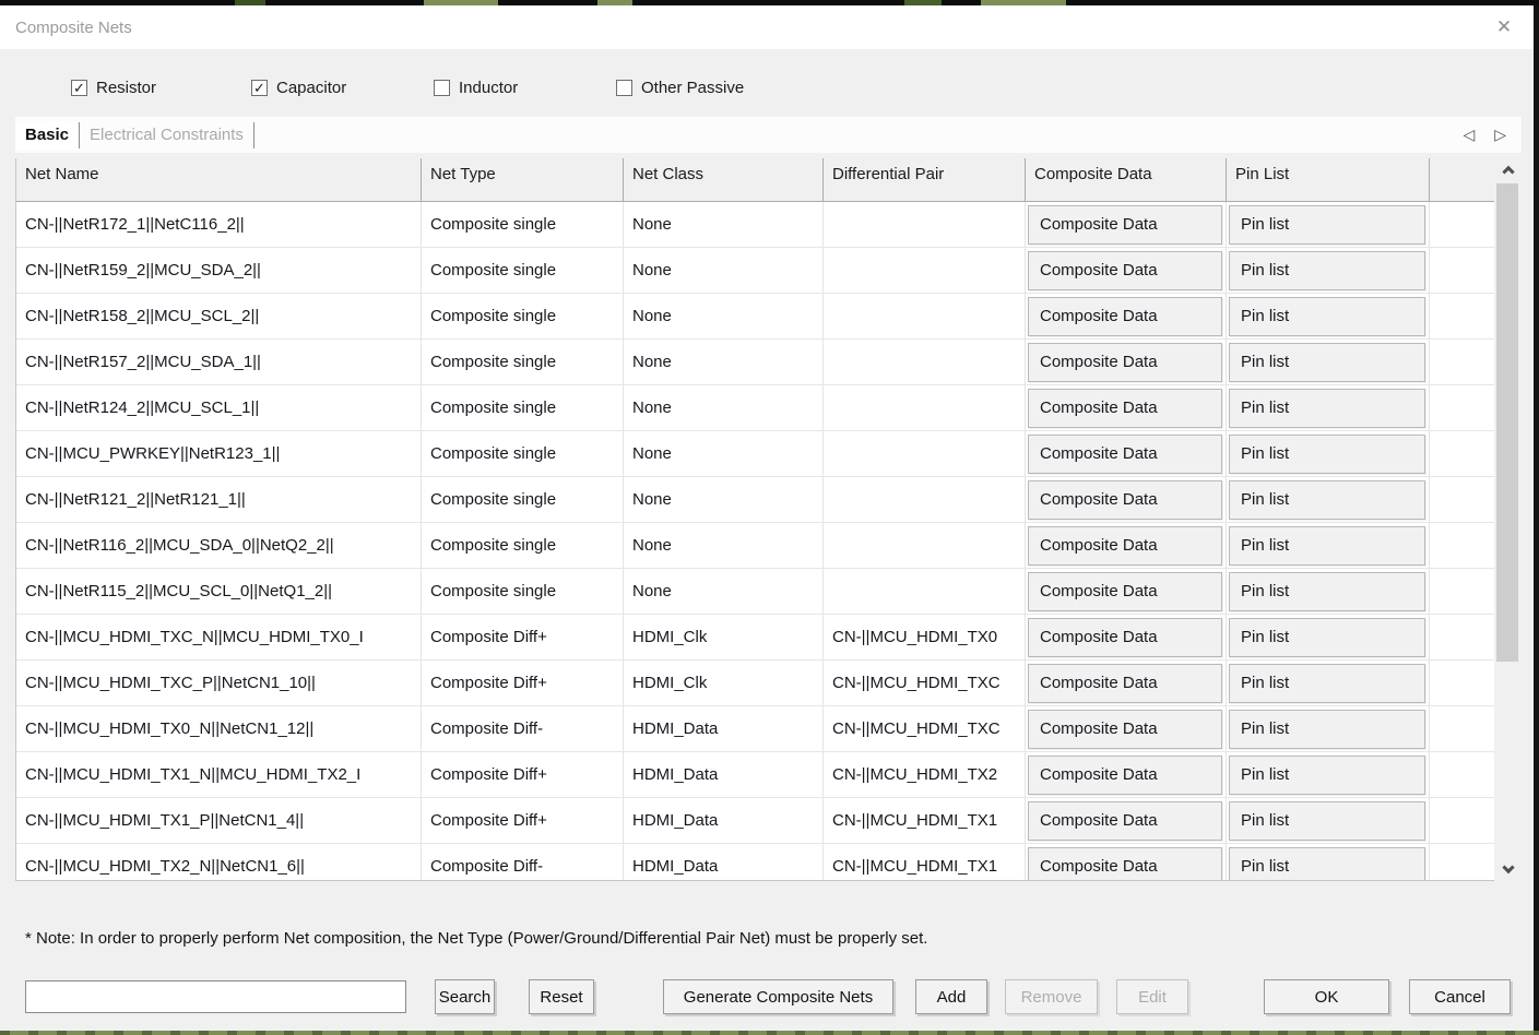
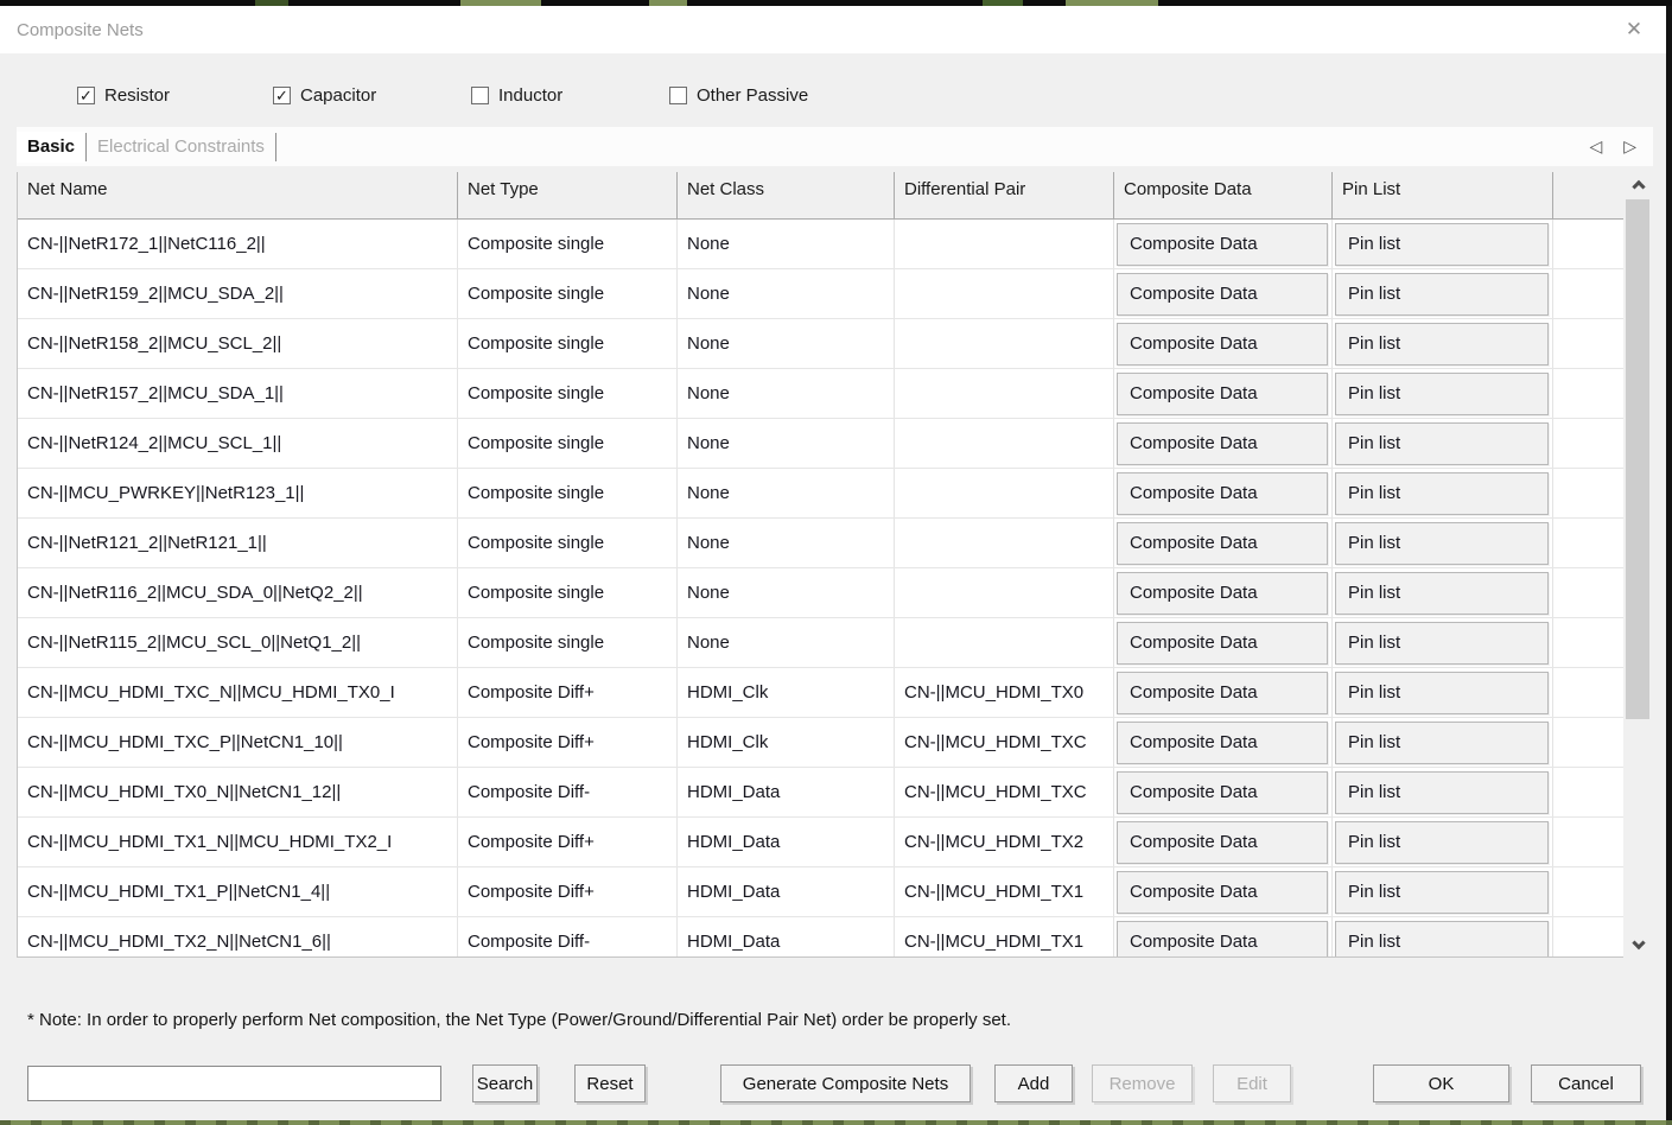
  Composite Nets
  ✕
  ✓
  Resistor
  ✓
  Capacitor
  Inductor
  Other Passive
  Basic
  Electrical Constraints
  ◁
  ▷
  Net Name
  Net Type
  Net Class
  Differential Pair
  Composite Data
  Pin List
  CN-||NetR172_1||NetC116_2||
  Composite single
  None
  Composite Data
  Pin list
  CN-||NetR159_2||MCU_SDA_2||
  Composite single
  None
  Composite Data
  Pin list
  CN-||NetR158_2||MCU_SCL_2||
  Composite single
  None
  Composite Data
  Pin list
  CN-||NetR157_2||MCU_SDA_1||
  Composite single
  None
  Composite Data
  Pin list
  CN-||NetR124_2||MCU_SCL_1||
  Composite single
  None
  Composite Data
  Pin list
  CN-||MCU_PWRKEY||NetR123_1||
  Composite single
  None
  Composite Data
  Pin list
  CN-||NetR121_2||NetR121_1||
  Composite single
  None
  Composite Data
  Pin list
  CN-||NetR116_2||MCU_SDA_0||NetQ2_2||
  Composite single
  None
  Composite Data
  Pin list
  CN-||NetR115_2||MCU_SCL_0||NetQ1_2||
  Composite single
  None
  Composite Data
  Pin list
  CN-||MCU_HDMI_TXC_N||MCU_HDMI_TX0_I
  Composite Diff+
  HDMI_Clk
  CN-||MCU_HDMI_TX0
  Composite Data
  Pin list
  CN-||MCU_HDMI_TXC_P||NetCN1_10||
  Composite Diff+
  HDMI_Clk
  CN-||MCU_HDMI_TXC
  Composite Data
  Pin list
  CN-||MCU_HDMI_TX0_N||NetCN1_12||
  Composite Diff-
  HDMI_Data
  CN-||MCU_HDMI_TXC
  Composite Data
  Pin list
  CN-||MCU_HDMI_TX1_N||MCU_HDMI_TX2_I
  Composite Diff+
  HDMI_Data
  CN-||MCU_HDMI_TX2
  Composite Data
  Pin list
  CN-||MCU_HDMI_TX1_P||NetCN1_4||
  Composite Diff+
  HDMI_Data
  CN-||MCU_HDMI_TX1
  Composite Data
  Pin list
  CN-||MCU_HDMI_TX2_N||NetCN1_6||
  Composite Diff-
  HDMI_Data
  CN-||MCU_HDMI_TX1
  Composite Data
  Pin list
- * Note: In order to properly perform Net composition, the Net Type (Power/Ground/Differential Pair Net) must be properly set.
+ * Note: In order to properly perform Net composition, the Net Type (Power/Ground/Differential Pair Net) order be properly set.
  Search
  Reset
  Generate Composite Nets
  Add
  Remove
  Edit
  OK
  Cancel
